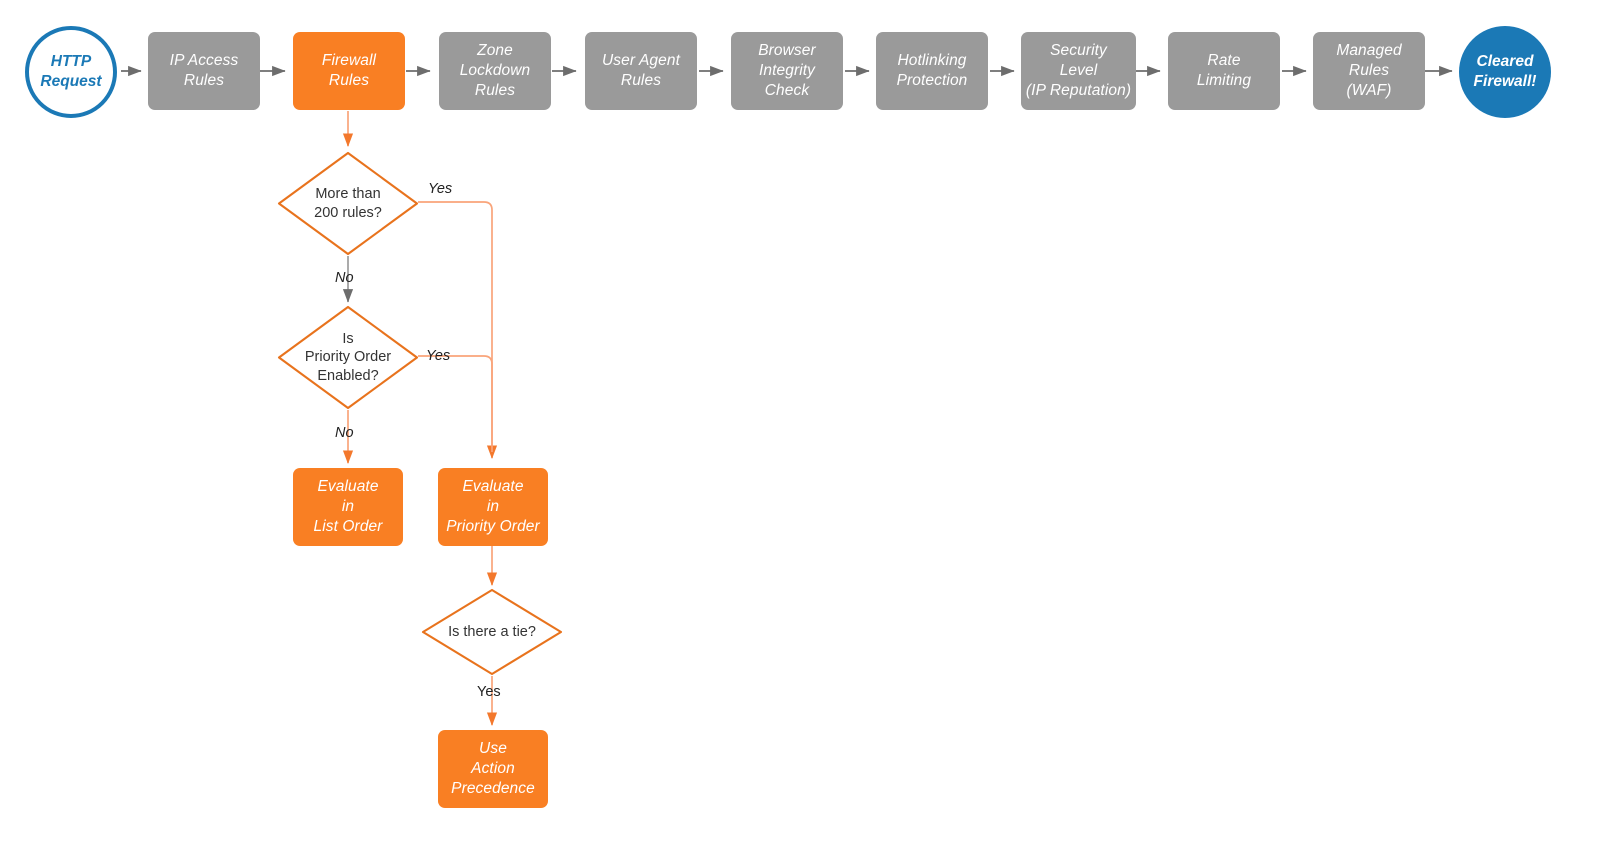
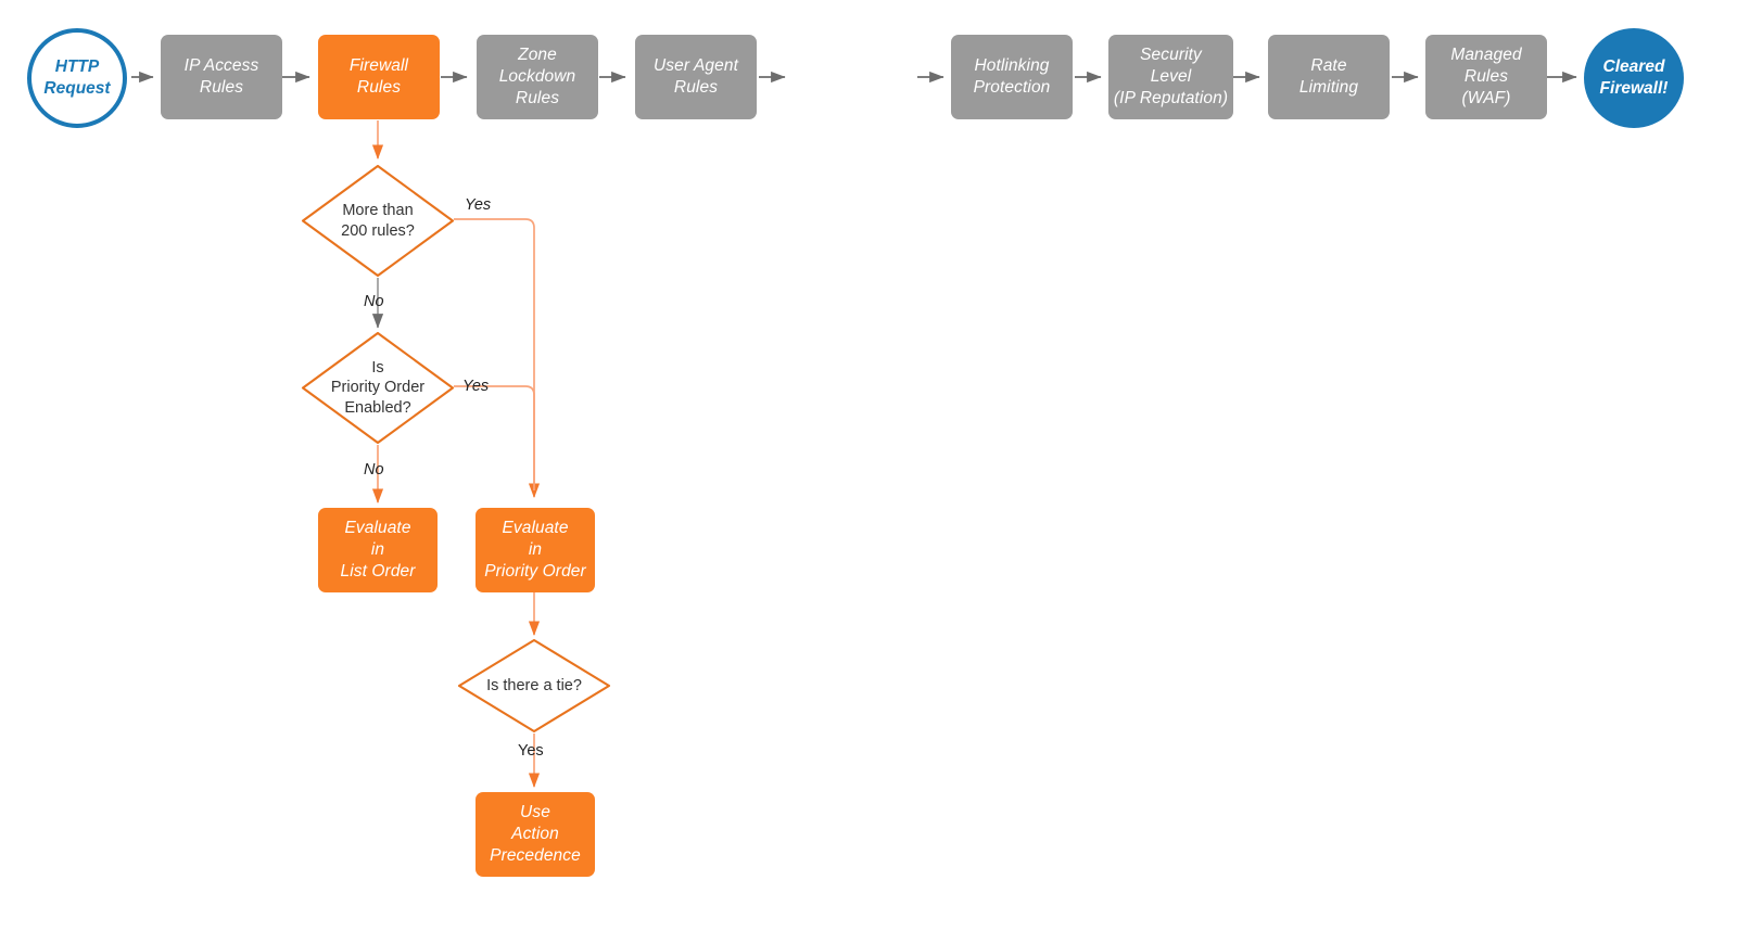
  HTTP
  Request
  IP Access
  Rules
  Firewall
  Rules
  Zone
  Lockdown
  Rules
  User Agent
  Rules
- Browser
- Integrity
- Check
  Hotlinking
  Protection
  Security
  Level
  (IP Reputation)
  Rate
  Limiting
  Managed
  Rules
  (WAF)
  Cleared
  Firewall!
  More than
  200 rules?
  Is
  Priority Order
  Enabled?
  Is there a tie?
  Evaluate
  in
  List Order
  Evaluate
  in
  Priority Order
  Use
  Action
  Precedence
  Yes
  No
  Yes
  No
  Yes
